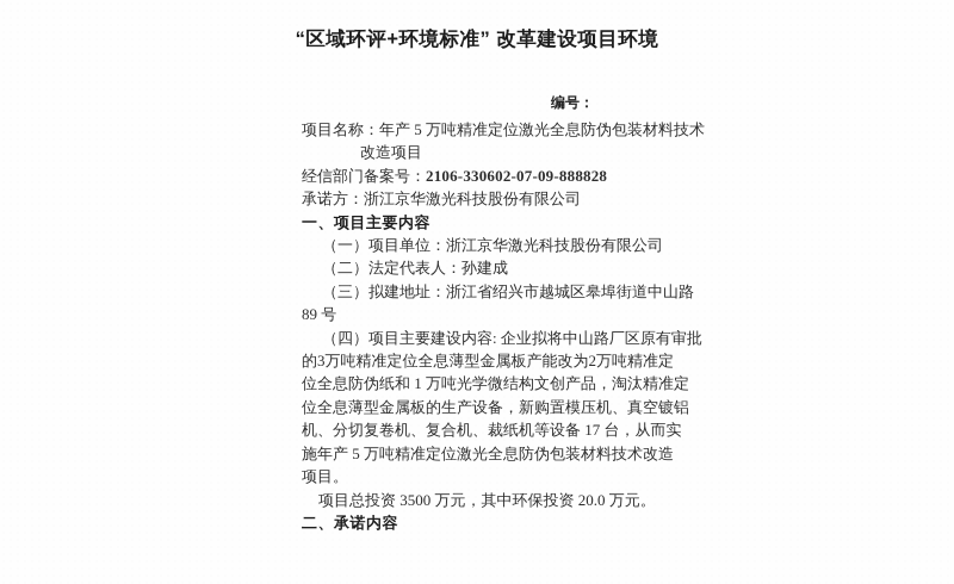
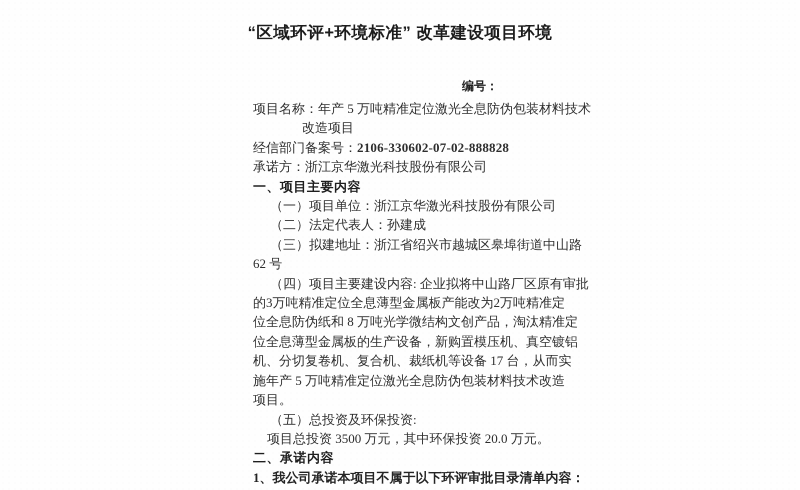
  “区域环评+环境标准” 改革建设项目环境
  编号：
  项目名称：年产 5 万吨精准定位激光全息防伪包装材料技术
  改造项目
- 经信部门备案号：2106-330602-07-09-888828
+ 经信部门备案号：2106-330602-07-02-888828
  承诺方：浙江京华激光科技股份有限公司
  一、项目主要内容
  （一）项目单位：浙江京华激光科技股份有限公司
  （二）法定代表人：孙建成
  （三）拟建地址：浙江省绍兴市越城区皋埠街道中山路
- 89 号
+ 62 号
  （四）项目主要建设内容: 企业拟将中山路厂区原有审批
  的3万吨精准定位全息薄型金属板产能改为2万吨精准定
- 位全息防伪纸和 1 万吨光学微结构文创产品，淘汰精准定
+ 位全息防伪纸和 8 万吨光学微结构文创产品，淘汰精准定
  位全息薄型金属板的生产设备，新购置模压机、真空镀铝
  机、分切复卷机、复合机、裁纸机等设备 17 台，从而实
  施年产 5 万吨精准定位激光全息防伪包装材料技术改造
  项目。
+ （五）总投资及环保投资:
  项目总投资 3500 万元，其中环保投资 20.0 万元。
  二、承诺内容
+ 1、我公司承诺本项目不属于以下环评审批目录清单内容：
